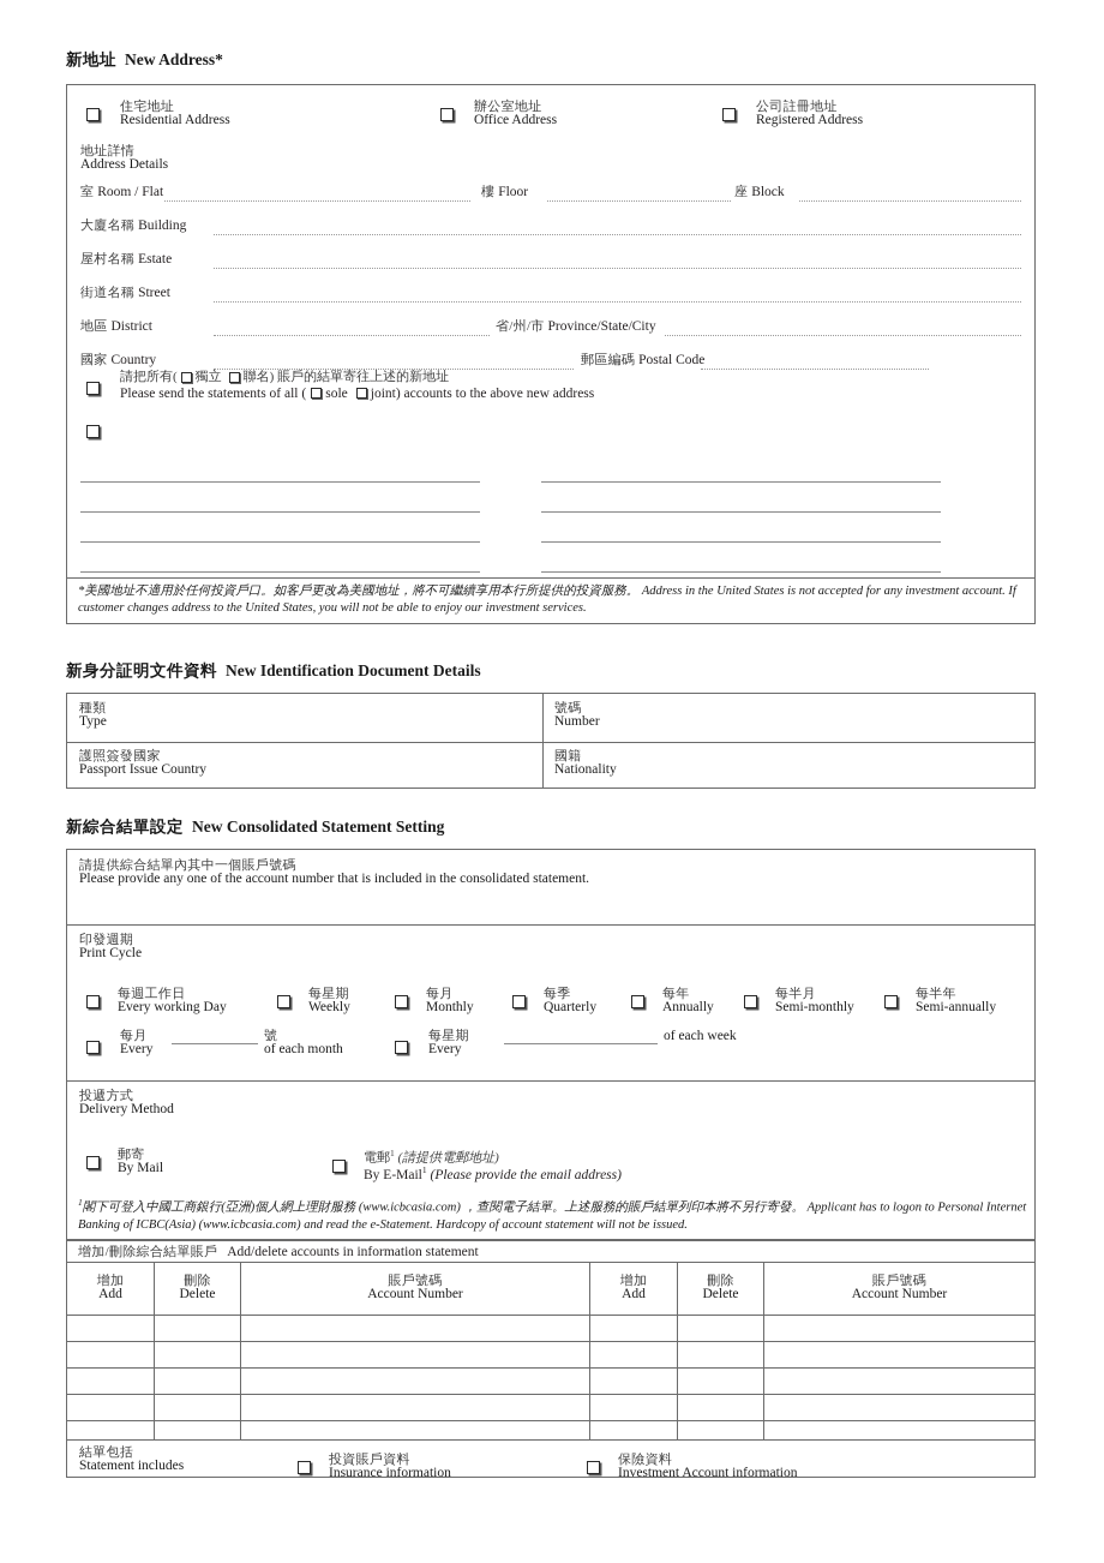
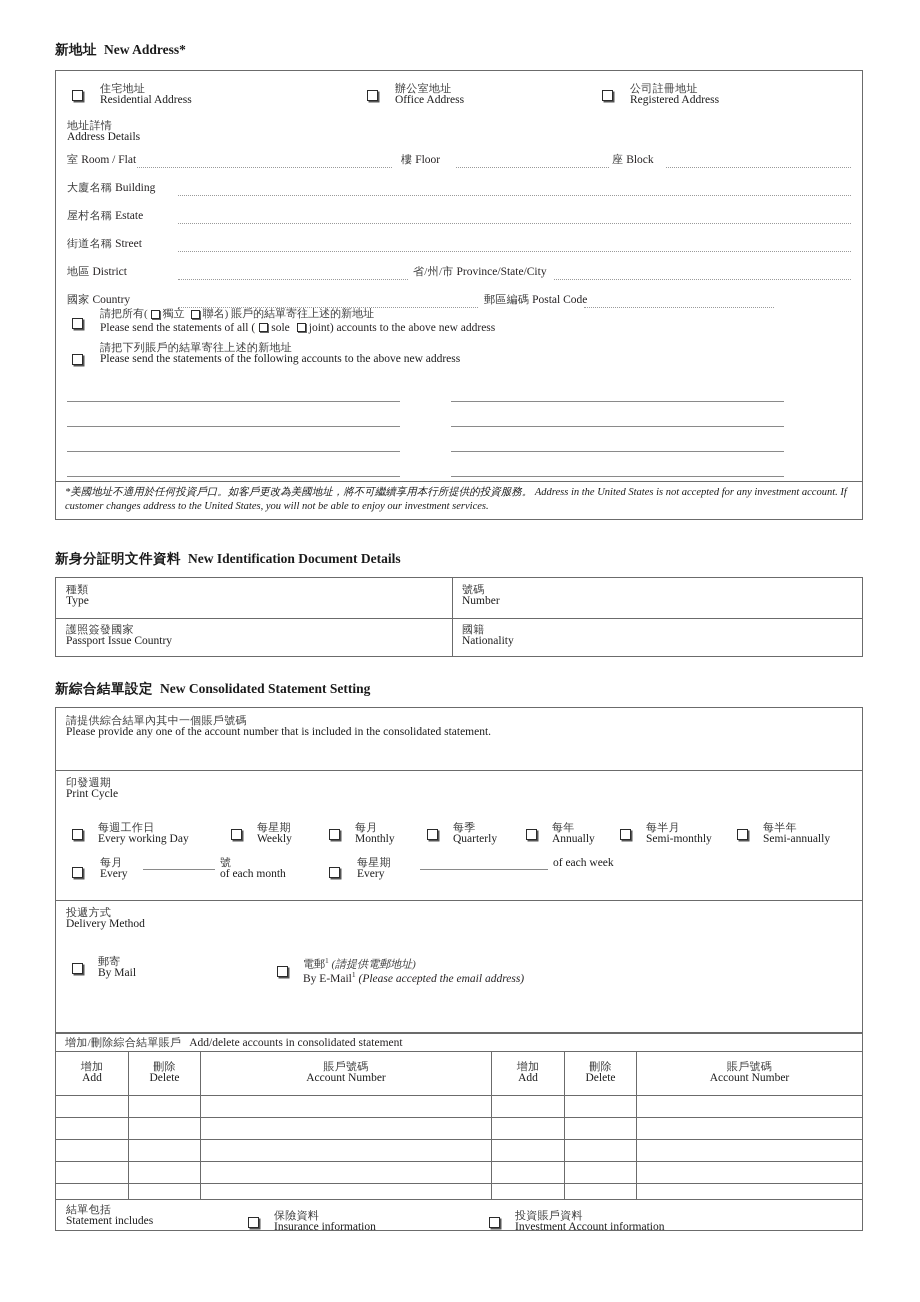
  新地址 New Address*
  住宅地址
  Residential Address
  辦公室地址
  Office Address
  公司註冊地址
  Registered Address
  地址詳情
  Address Details
  室 Room / Flat
  樓 Floor
  座 Block
  大廈名稱 Building
  屋村名稱 Estate
  街道名稱 Street
  地區 District
  省/州/市 Province/State/City
  國家 Country
  郵區編碼 Postal Code
  請把所有( 獨立 聯名) 賬戶的結單寄往上述的新地址
  Please send the statements of all ( sole joint) accounts to the above new address
+ 請把下列賬戶的結單寄往上述的新地址
+ Please send the statements of the following accounts to the above new address
  *美國地址不適用於任何投資戶口。如客戶更改為美國地址，將不可繼續享用本行所提供的投資服務。 Address in the United States is not accepted for any investment account. If customer changes address to the United States, you will not be able to enjoy our investment services.
  新身分証明文件資料 New Identification Document Details
  種類
  Type
  號碼
  Number
  護照簽發國家
  Passport Issue Country
  國籍
  Nationality
  新綜合結單設定 New Consolidated Statement Setting
  請提供綜合結單內其中一個賬戶號碼
  Please provide any one of the account number that is included in the consolidated statement.
  印發週期
  Print Cycle
  每週工作日
  Every working Day
  每星期
  Weekly
  每月
  Monthly
  每季
  Quarterly
  每年
  Annually
  每半月
  Semi-monthly
  每半年
  Semi-annually
  每月
  Every
  號
  of each month
  每星期
  Every
  of each week
  投遞方式
  Delivery Method
  郵寄
  By Mail
  電郵1 (請提供電郵地址)
- By E-Mail1 (Please provide the email address)
+ By E-Mail1 (Please accepted the email address)
- 1閣下可登入中國工商銀行(亞洲)個人網上理財服務 (www.icbcasia.com) ，查閱電子結單。上述服務的賬戶結單列印本將不另行寄發。 Applicant has to logon to Personal Internet Banking of ICBC(Asia) (www.icbcasia.com) and read the e-Statement. Hardcopy of account statement will not be issued.
- 增加/刪除綜合結單賬戶 Add/delete accounts in information statement
+ 增加/刪除綜合結單賬戶 Add/delete accounts in consolidated statement
  增加 Add	刪除 Delete	賬戶號碼 Account Number	增加 Add	刪除 Delete	賬戶號碼 Account Number
  結單包括
  Statement includes
- 投資賬戶資料
+ 保險資料
  Insurance information
- 保險資料
+ 投資賬戶資料
  Investment Account information
